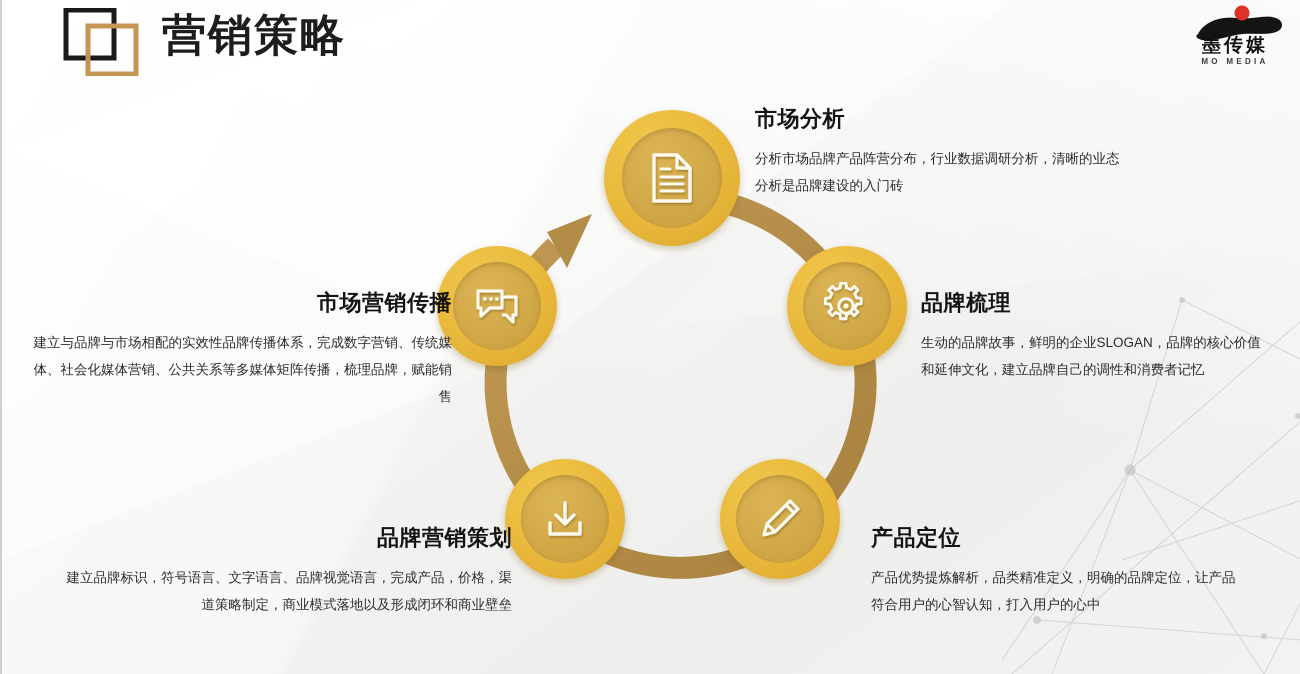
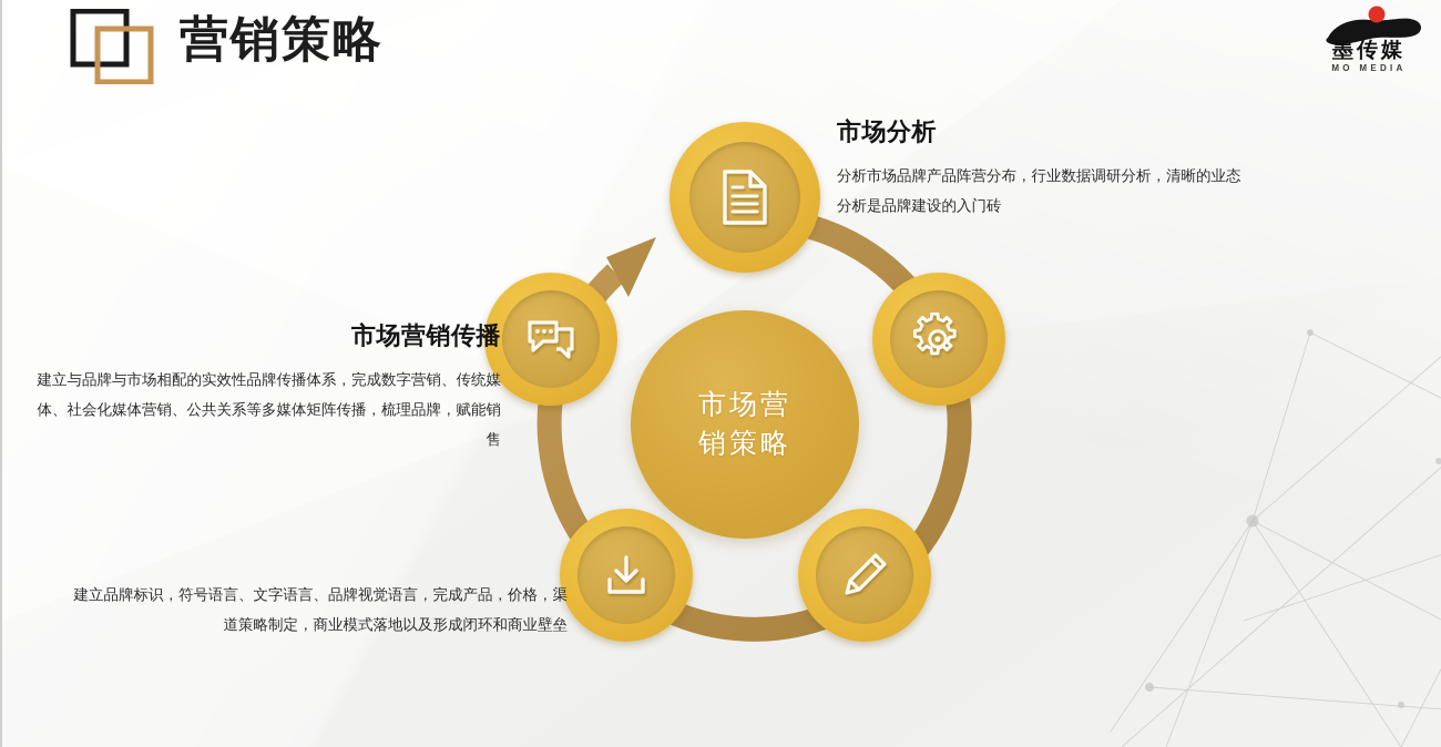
  营销策略
  墨传媒
  MO MEDIA
+ 市场营
+ 销策略
  市场分析
  分析市场品牌产品阵营分布，行业数据调研分析，清晰的业态分析是品牌建设的入门砖
- 品牌梳理
- 生动的品牌故事，鲜明的企业SLOGAN，品牌的核心价值和延伸文化，建立品牌自己的调性和消费者记忆
- 产品定位
- 产品优势提炼解析，品类精准定义，明确的品牌定位，让产品符合用户的心智认知，打入用户的心中
- 品牌营销策划
  建立品牌标识，符号语言、文字语言、品牌视觉语言，完成产品，价格，渠道策略制定，商业模式落地以及形成闭环和商业壁垒
  市场营销传播
  建立与品牌与市场相配的实效性品牌传播体系，完成数字营销、传统媒体、社会化媒体营销、公共关系等多媒体矩阵传播，梳理品牌，赋能销售
